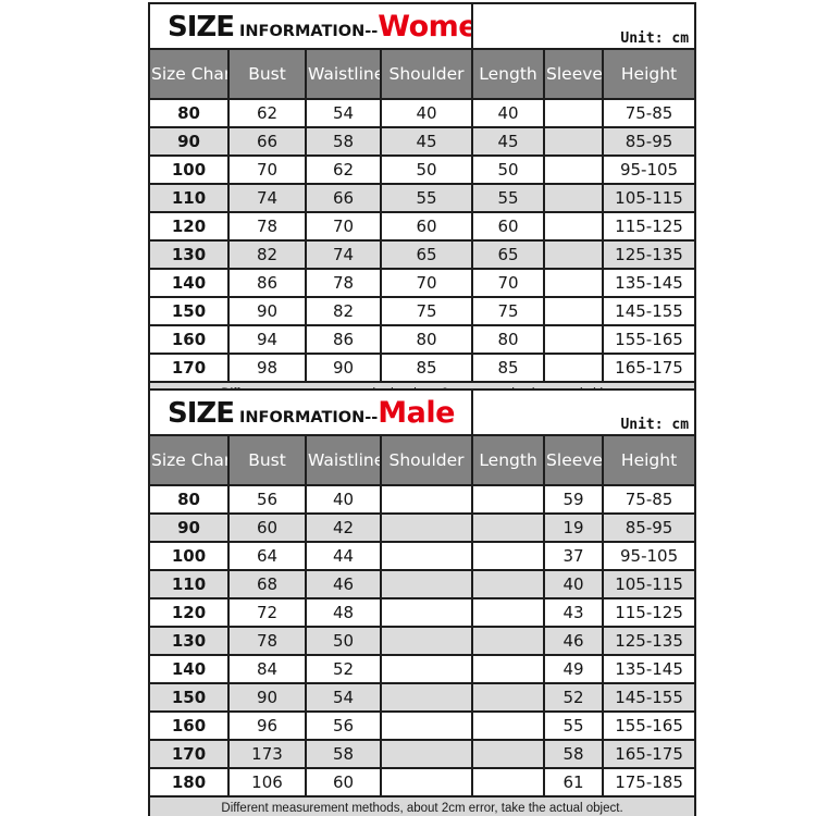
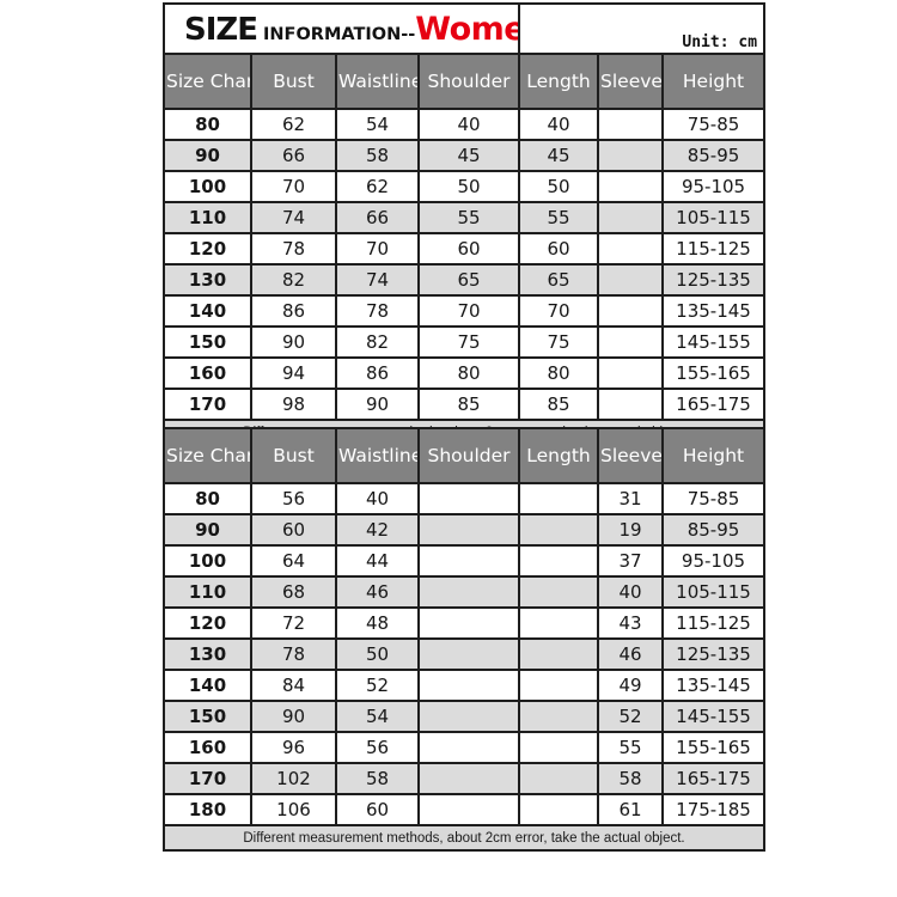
  SIZE INFORMATION--Wome	Unit: cm
  Size Cha	Bust	Waistline	Shoulder	Length	Sleeve	Height
  80	62	54	40	40		75-85
  90	66	58	45	45		85-95
  100	70	62	50	50		95-105
  110	74	66	55	55		105-115
  120	78	70	60	60		115-125
  130	82	74	65	65		125-135
  140	86	78	70	70		135-145
  150	90	82	75	75		145-155
  160	94	86	80	80		155-165
  170	98	90	85	85		165-175
- SIZE INFORMATION--Male	Unit: cm
  Size Cha	Bust	Waistline	Shoulder	Length	Sleeve	Height
- 80	56	40			59	75-85
+ 80	56	40			31	75-85
  90	60	42			19	85-95
  100	64	44			37	95-105
  110	68	46			40	105-115
  120	72	48			43	115-125
  130	78	50			46	125-135
  140	84	52			49	135-145
  150	90	54			52	145-155
  160	96	56			55	155-165
- 170	173	58			58	165-175
+ 170	102	58			58	165-175
  180	106	60			61	175-185
  Different measurement methods, about 2cm error, take the actual object.
